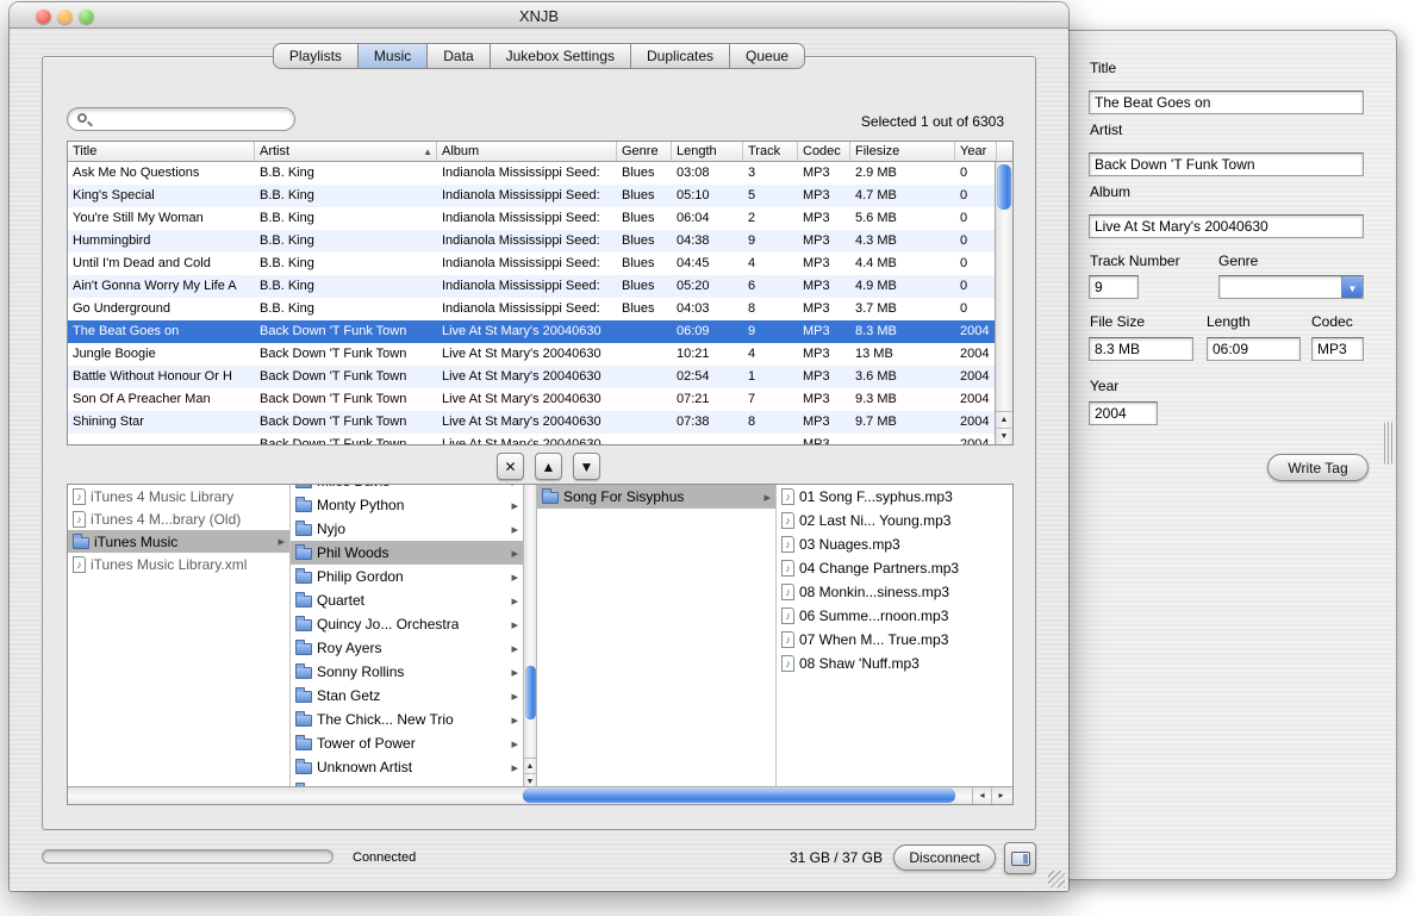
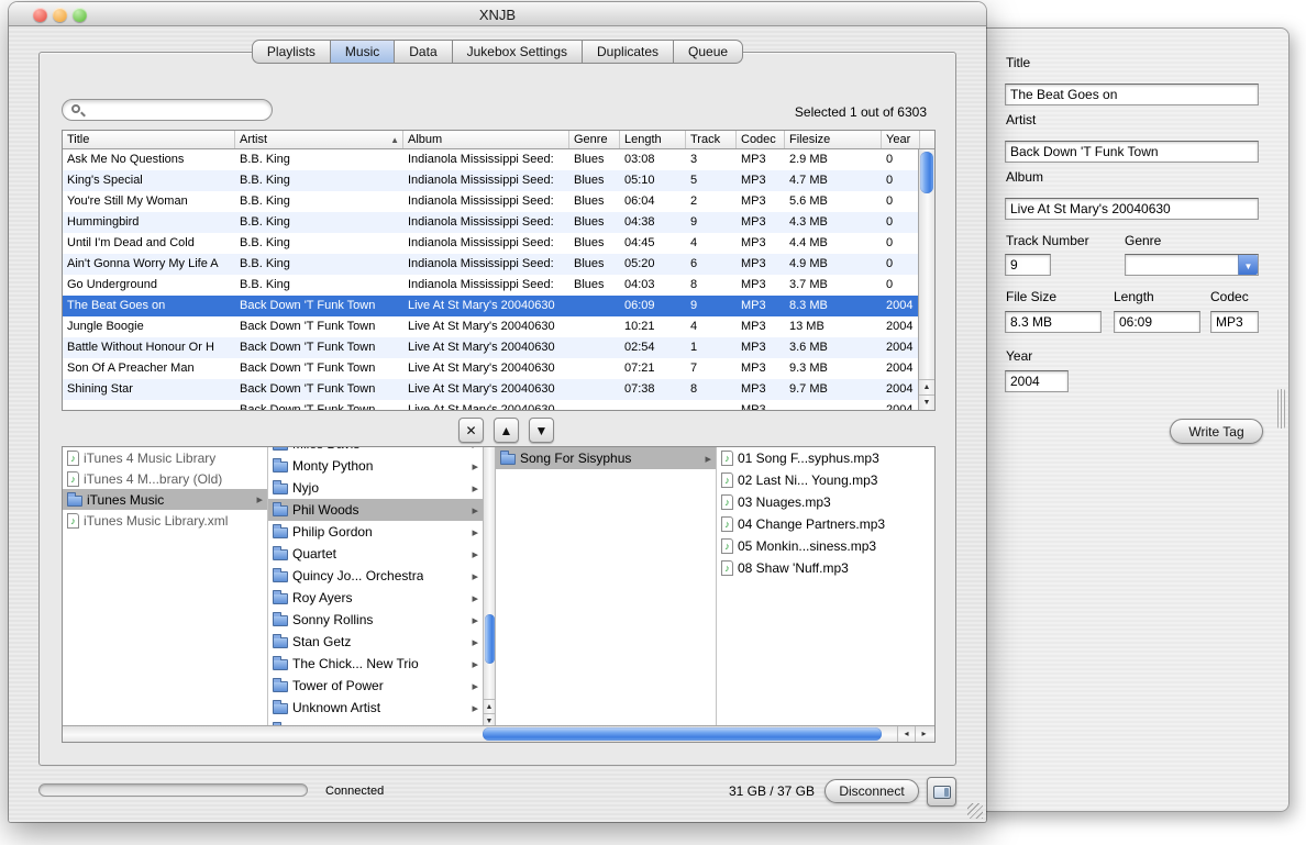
  Title
  The Beat Goes on
  Artist
  Back Down 'T Funk Town
  Album
  Live At St Mary's 20040630
  Track Number
  Genre
  9
  ▼
  File Size
  Length
  Codec
  8.3 MB
  06:09
  MP3
  Year
  2004
  Write Tag
  XNJB
  Playlists
  Music
  Data
  Jukebox Settings
  Duplicates
  Queue
  Selected 1 out of 6303
  Title
  Artist
  ▲
  Album
  Genre
  Length
  Track
  Codec
  Filesize
  Year
  Ask Me No Questions
  B.B. King
  Indianola Mississippi Seed:
  Blues
  03:08
  3
  MP3
  2.9 MB
  0
  King's Special
  B.B. King
  Indianola Mississippi Seed:
  Blues
  05:10
  5
  MP3
  4.7 MB
  0
  You're Still My Woman
  B.B. King
  Indianola Mississippi Seed:
  Blues
  06:04
  2
  MP3
  5.6 MB
  0
  Hummingbird
  B.B. King
  Indianola Mississippi Seed:
  Blues
  04:38
  9
  MP3
  4.3 MB
  0
  Until I'm Dead and Cold
  B.B. King
  Indianola Mississippi Seed:
  Blues
  04:45
  4
  MP3
  4.4 MB
  0
  Ain't Gonna Worry My Life A
  B.B. King
  Indianola Mississippi Seed:
  Blues
  05:20
  6
  MP3
  4.9 MB
  0
  Go Underground
  B.B. King
  Indianola Mississippi Seed:
  Blues
  04:03
  8
  MP3
  3.7 MB
  0
  The Beat Goes on
  Back Down 'T Funk Town
  Live At St Mary's 20040630
  06:09
  9
  MP3
  8.3 MB
  2004
  Jungle Boogie
  Back Down 'T Funk Town
  Live At St Mary's 20040630
  10:21
  4
  MP3
  13 MB
  2004
  Battle Without Honour Or H
  Back Down 'T Funk Town
  Live At St Mary's 20040630
  02:54
  1
  MP3
  3.6 MB
  2004
  Son Of A Preacher Man
  Back Down 'T Funk Town
  Live At St Mary's 20040630
  07:21
  7
  MP3
  9.3 MB
  2004
  Shining Star
  Back Down 'T Funk Town
  Live At St Mary's 20040630
  07:38
  8
  MP3
  9.7 MB
  2004
  ✕
  ▲
  ▼
  iTunes 4 Music Library
  iTunes 4 M...brary (Old)
  iTunes Music
  ▸
  iTunes Music Library.xml
  Monty Python
  ▸
  Nyjo
  ▸
  Phil Woods
  ▸
  Philip Gordon
  ▸
  Quartet
  ▸
  Quincy Jo... Orchestra
  ▸
  Roy Ayers
  ▸
  Sonny Rollins
  ▸
  Stan Getz
  ▸
  The Chick... New Trio
  ▸
  Tower of Power
  ▸
  Unknown Artist
  ▸
  Song For Sisyphus
  ▸
  01 Song F...syphus.mp3
  02 Last Ni... Young.mp3
  03 Nuages.mp3
  04 Change Partners.mp3
- 08 Monkin...siness.mp3
+ 05 Monkin...siness.mp3
- 06 Summe...rnoon.mp3
- 07 When M... True.mp3
  08 Shaw 'Nuff.mp3
  ◂
  ▸
  Connected
  31 GB / 37 GB
  Disconnect
